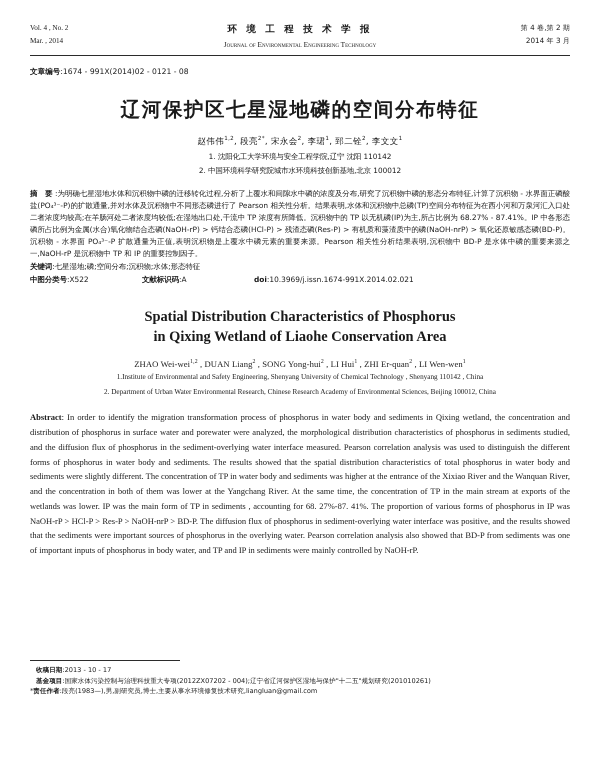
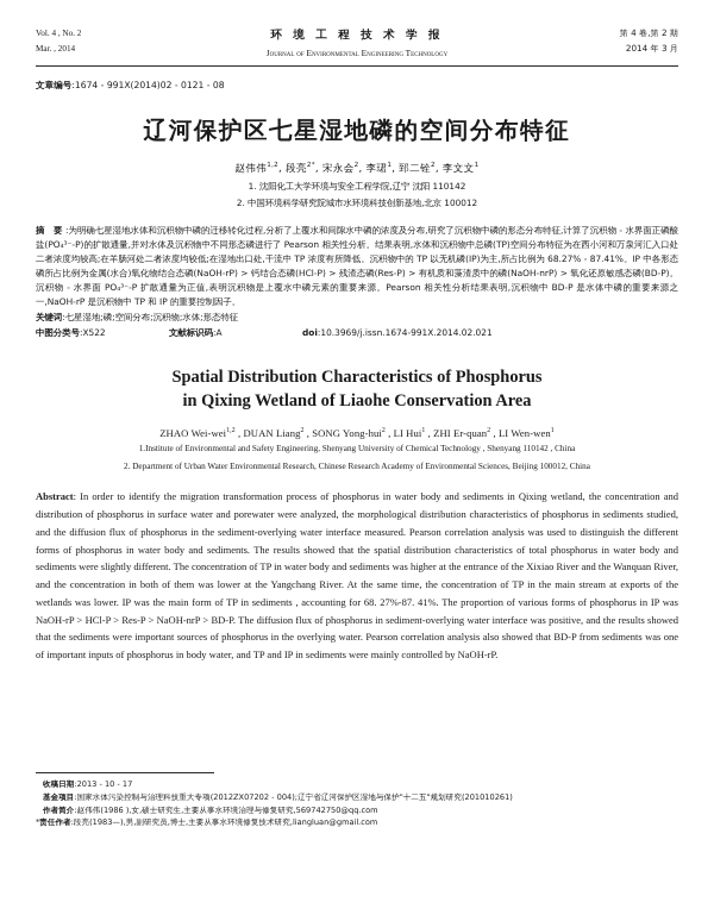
  Vol. 4 , No. 2
  Mar. , 2014
  环 境 工 程 技 术 学 报
  Journal of Environmental Engineering Technology
  第 4 卷,第 2 期
  2014 年 3 月
  文章编号:1674 - 991X(2014)02 - 0121 - 08
  辽河保护区七星湿地磷的空间分布特征
  赵伟伟 , 段亮 , 宋永会 , 李珺 , 郅二铨 , 李文文
  1. 沈阳化工大学环境与安全工程学院,辽宁 沈阳 110142
  2. 中国环境科学研究院城市水环境科技创新基地,北京 100012
  摘 要:为明确七星湿地水体和沉积物中磷的迁移转化过程,分析了上覆水和间隙水中磷的浓度及分布,研究了沉积物中磷的形态分布特征,计算了沉积物 - 水界面正磷酸盐(PO₄³⁻-P)的扩散通量,并对水体及沉积物中不同形态磷进行了 Pearson 相关性分析。结果表明,水体和沉积物中总磷(TP)空间分布特征为在西小河和万泉河汇入口处二者浓度均较高;在羊肠河处二者浓度均较低;在湿地出口处,干流中 TP 浓度有所降低。沉积物中的 TP 以无机磷(IP)为主,所占比例为 68.27% - 87.41%。IP 中各形态磷所占比例为金属(水合)氧化物结合态磷(NaOH-rP) > 钙结合态磷(HCl-P) > 残渣态磷(Res-P) > 有机质和藻渣质中的磷(NaOH-nrP) > 氧化还原敏感态磷(BD-P)。沉积物 - 水界面 PO₄³⁻-P 扩散通量为正值,表明沉积物是上覆水中磷元素的重要来源。Pearson 相关性分析结果表明,沉积物中 BD-P 是水体中磷的重要来源之一,NaOH-rP 是沉积物中 TP 和 IP 的重要控制因子。
  关键词:七星湿地;磷;空间分布;沉积物;水体;形态特征
  中图分类号:X522
  文献标识码:A
  doi:10.3969/j.issn.1674-991X.2014.02.021
  Spatial Distribution Characteristics of Phosphorus
  in Qixing Wetland of Liaohe Conservation Area
  ZHAO Wei-wei , DUAN Liang , SONG Yong-hui , LI Hui , ZHI Er-quan , LI Wen-wen
  1.Institute of Environmental and Safety Engineering, Shenyang University of Chemical Technology , Shenyang 110142 , China
  2. Department of Urban Water Environmental Research, Chinese Research Academy of Environmental Sciences, Beijing 100012, China
  Abstract: In order to identify the migration transformation process of phosphorus in water body and sediments in Qixing wetland, the concentration and distribution of phosphorus in surface water and porewater were analyzed, the morphological distribution characteristics of phosphorus in sediments studied, and the diffusion flux of phosphorus in the sediment-overlying water interface measured. Pearson correlation analysis was used to distinguish the different forms of phosphorus in water body and sediments. The results showed that the spatial distribution characteristics of total phosphorus in water body and sediments were slightly different. The concentration of TP in water body and sediments was higher at the entrance of the Xixiao River and the Wanquan River, and the concentration in both of them was lower at the Yangchang River. At the same time, the concentration of TP in the main stream at exports of the wetlands was lower. IP was the main form of TP in sediments , accounting for 68. 27%-87. 41%. The proportion of various forms of phosphorus in IP was NaOH-rP > HCl-P > Res-P > NaOH-nrP > BD-P. The diffusion flux of phosphorus in sediment-overlying water interface was positive, and the results showed that the sediments were important sources of phosphorus in the overlying water. Pearson correlation analysis also showed that BD-P from sediments was one of important inputs of phosphorus in body water, and TP and IP in sediments were mainly controlled by NaOH-rP.
  收稿日期:2013 - 10 - 17
  基金项目:国家水体污染控制与治理科技重大专项(2012ZX07202 - 004);辽宁省辽河保护区湿地与保护"十二五"规划研究(201010261)
+ 作者简介:赵伟伟(1986 ),女,硕士研究生,主要从事水环境治理与修复研究,569742750@qq.com
  *责任作者:段亮(1983—),男,副研究员,博士,主要从事水环境修复技术研究,liangluan@gmail.com
